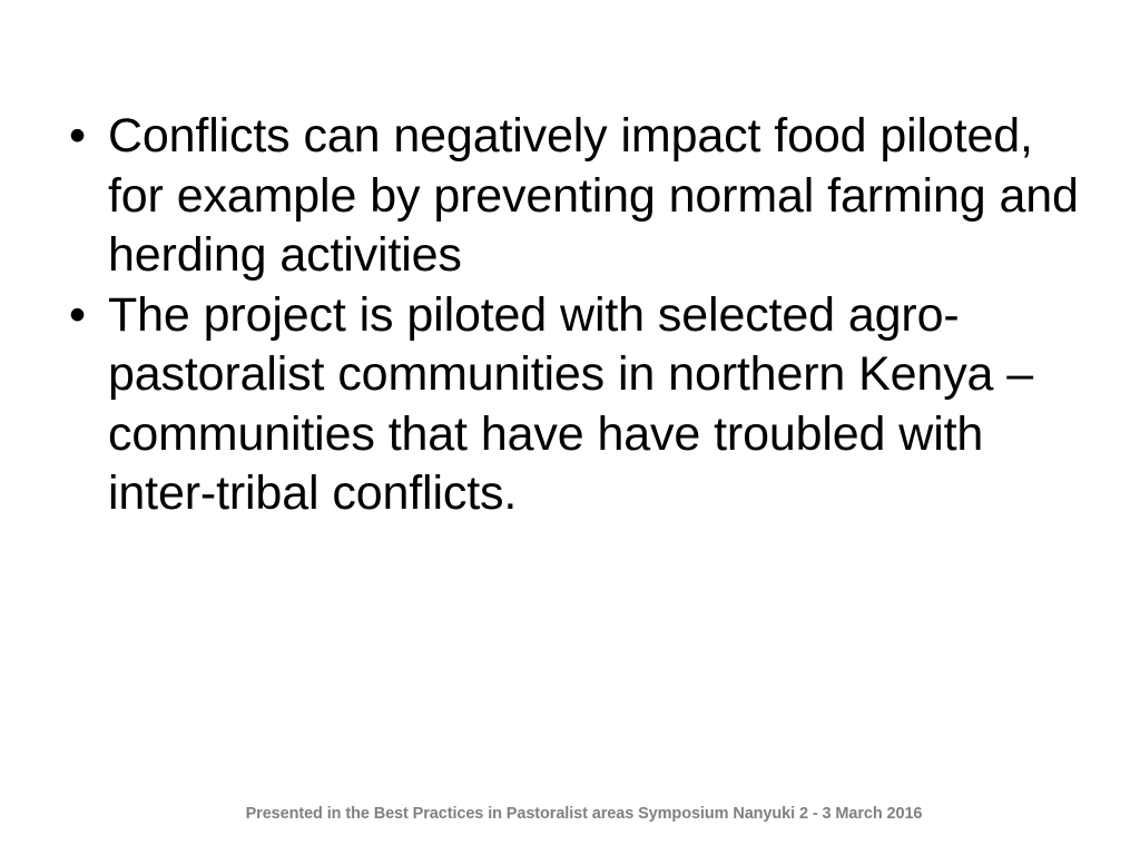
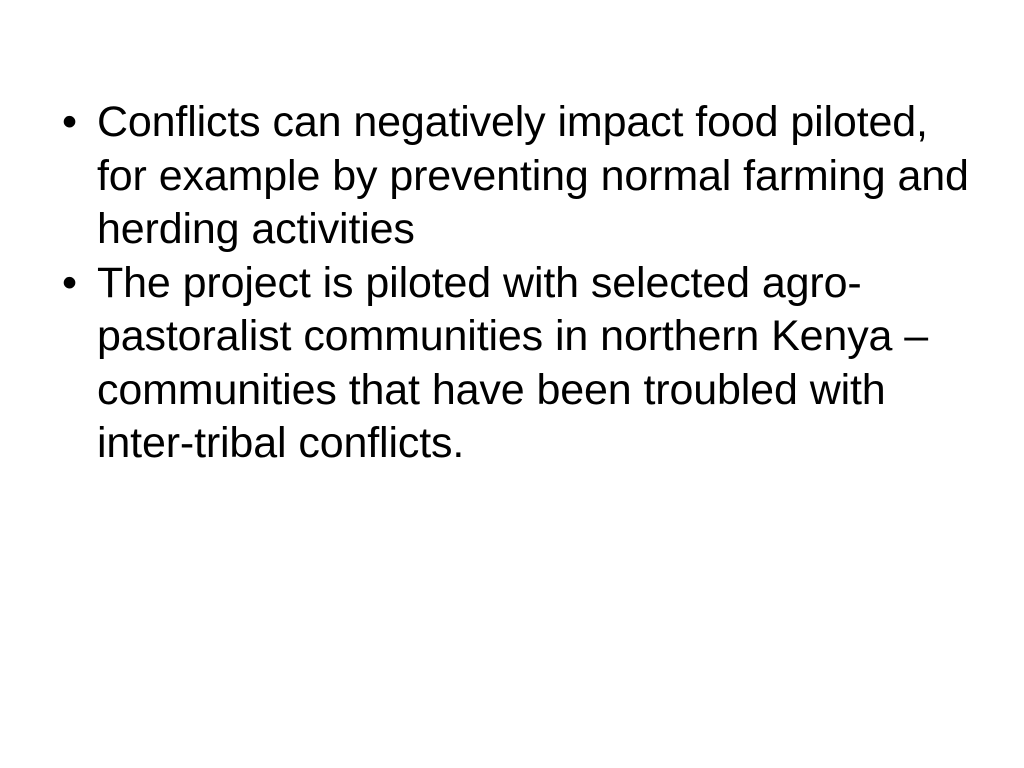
  •
  Conflicts can negatively impact food piloted, for example by preventing normal farming and herding activities
  •
- The project is piloted with selected agro-pastoralist communities in northern Kenya – communities that have have troubled with inter-tribal conflicts.
+ The project is piloted with selected agro-pastoralist communities in northern Kenya – communities that have been troubled with inter-tribal conflicts.
- Presented in the Best Practices in Pastoralist areas Symposium Nanyuki 2 - 3 March 2016
